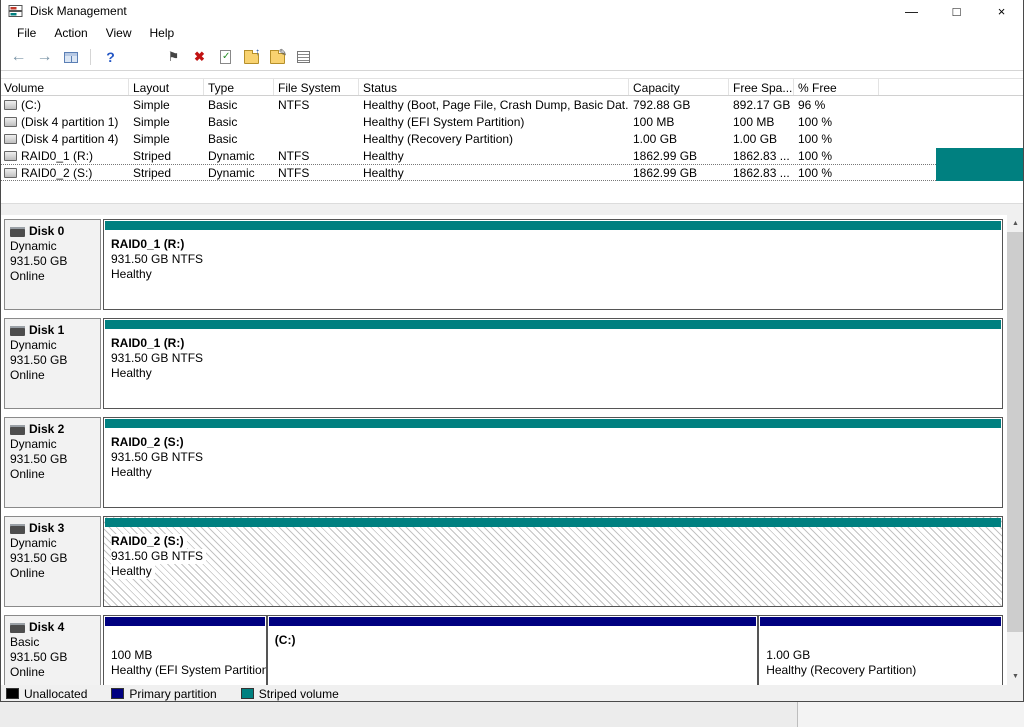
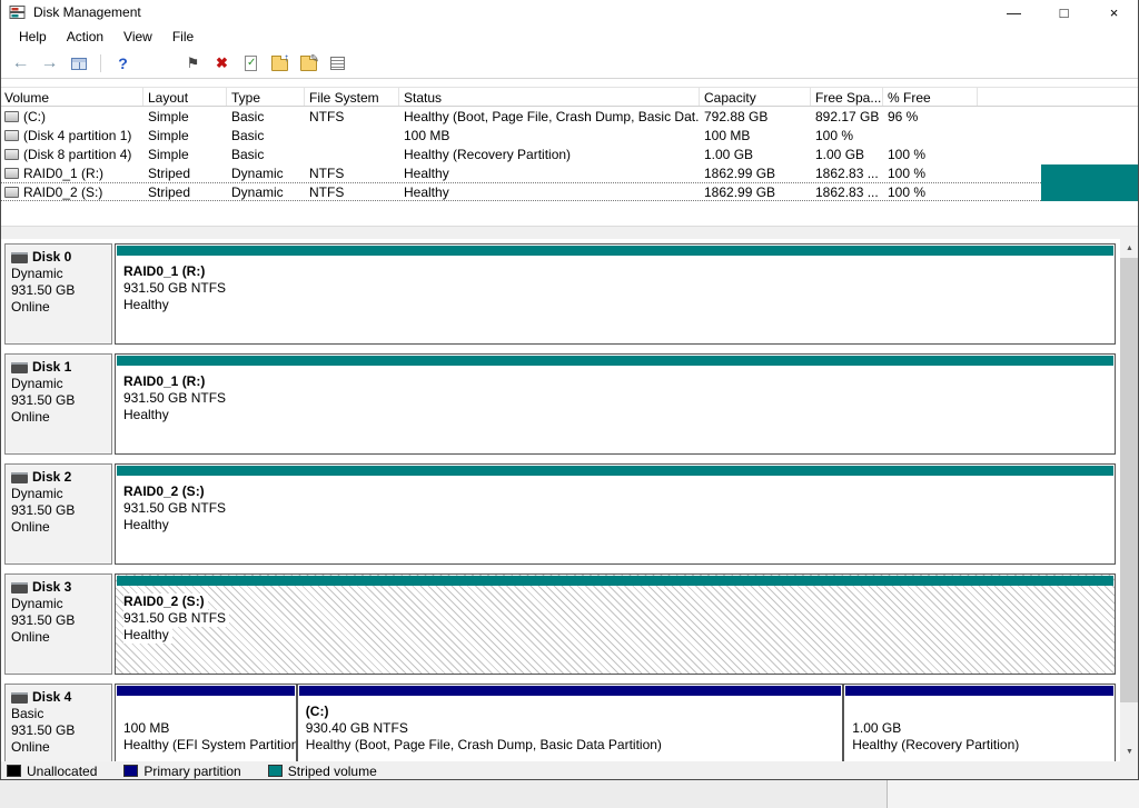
  Disk Management
  —
  □
  ×
- File
+ Help
  Action
  View
- Help
+ File
  ←
  →
  ?
  ⚑
  ✖
  ✓
  ↑
  ✎
  Volume
  Layout
  Type
  File System
  Status
  Capacity
  Free Spa...
  % Free
  (C:)
  Simple
  Basic
  NTFS
  Healthy (Boot, Page File, Crash Dump, Basic Dat.
  792.88 GB
  892.17 GB
  96 %
  (Disk 4 partition 1)
  Simple
  Basic
- Healthy (EFI System Partition)
  100 MB
  100 MB
  100 %
- (Disk 4 partition 4)
+ (Disk 8 partition 4)
  Simple
  Basic
  Healthy (Recovery Partition)
  1.00 GB
  1.00 GB
  100 %
  RAID0_1 (R:)
  Striped
  Dynamic
  NTFS
  Healthy
  1862.99 GB
  1862.83 ...
  100 %
  RAID0_2 (S:)
  Striped
  Dynamic
  NTFS
  Healthy
  1862.99 GB
  1862.83 ...
  100 %
  Disk 0
  Dynamic
  931.50 GB
  Online
  RAID0_1 (R:)
  931.50 GB NTFS
  Healthy
  Disk 1
  Dynamic
  931.50 GB
  Online
  RAID0_1 (R:)
  931.50 GB NTFS
  Healthy
  Disk 2
  Dynamic
  931.50 GB
  Online
  RAID0_2 (S:)
  931.50 GB NTFS
  Healthy
  Disk 3
  Dynamic
  931.50 GB
  Online
  RAID0_2 (S:)
  931.50 GB NTFS
  Healthy
  Disk 4
  Basic
  931.50 GB
  Online
  100 MB
  Healthy (EFI System Partition
  (C:)
+ 930.40 GB NTFS
+ Healthy (Boot, Page File, Crash Dump, Basic Data Partition)
  1.00 GB
  Healthy (Recovery Partition)
  Unallocated
  Primary partition
  Striped volume
